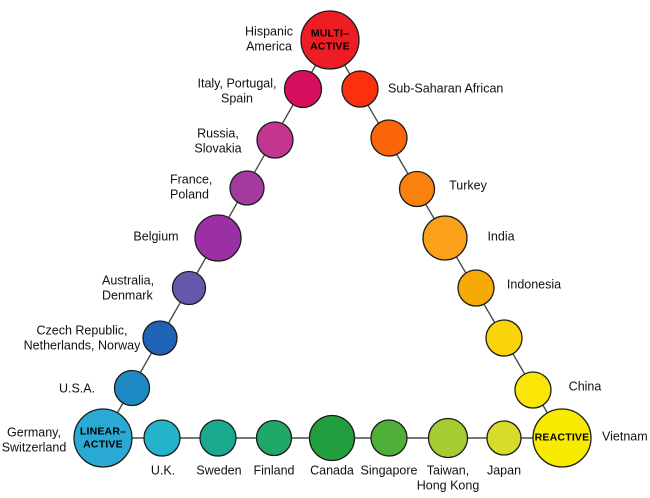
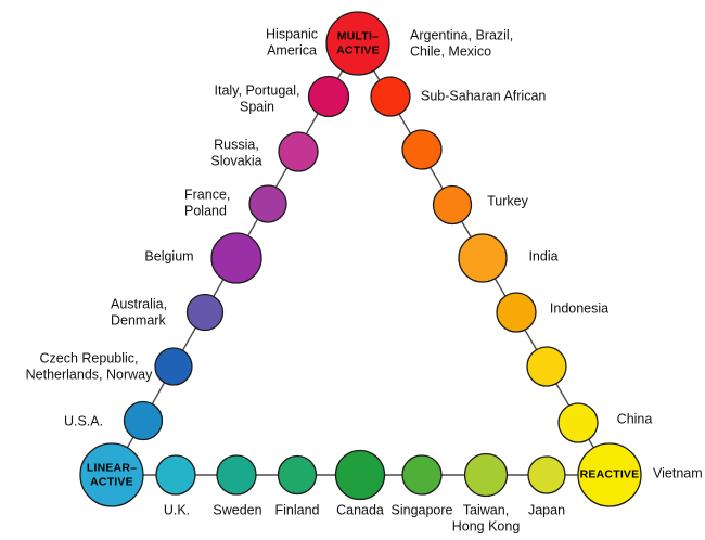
  MULTI–
  ACTIVE
  Hispanic
  America
+ Argentina, Brazil,
+ Chile, Mexico
  Italy, Portugal,
  Spain
  Russia,
  Slovakia
  France,
  Poland
  Belgium
  Australia,
  Denmark
  Czech Republic,
  Netherlands, Norway
  U.S.A.
  LINEAR–
  ACTIVE
- Germany,
- Switzerland
  U.K.
  Sweden
  Finland
  Canada
  Singapore
  Taiwan,
  Hong Kong
  Japan
  REACTIVE
  Vietnam
  China
  Indonesia
  India
  Turkey
  Sub-Saharan African
